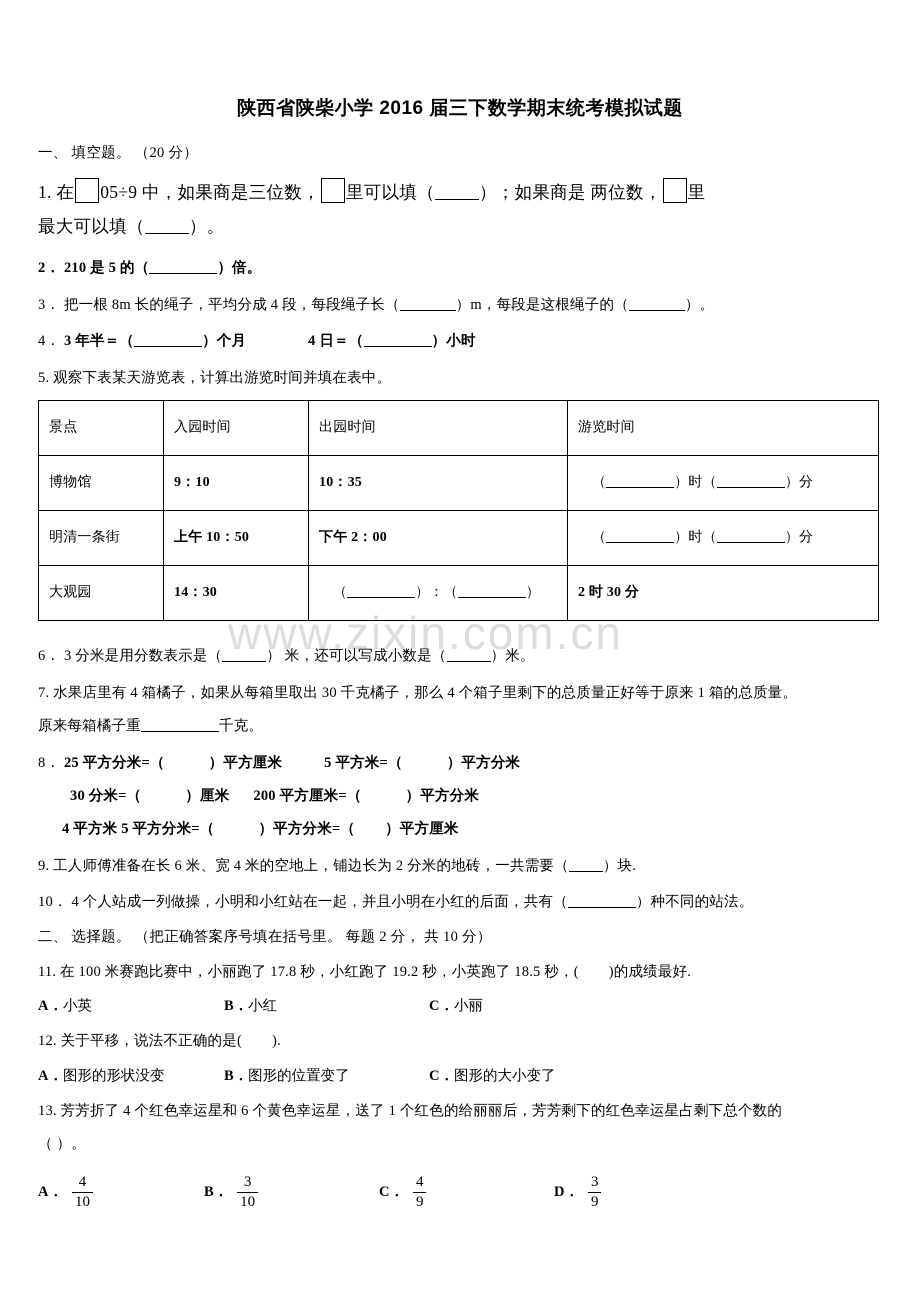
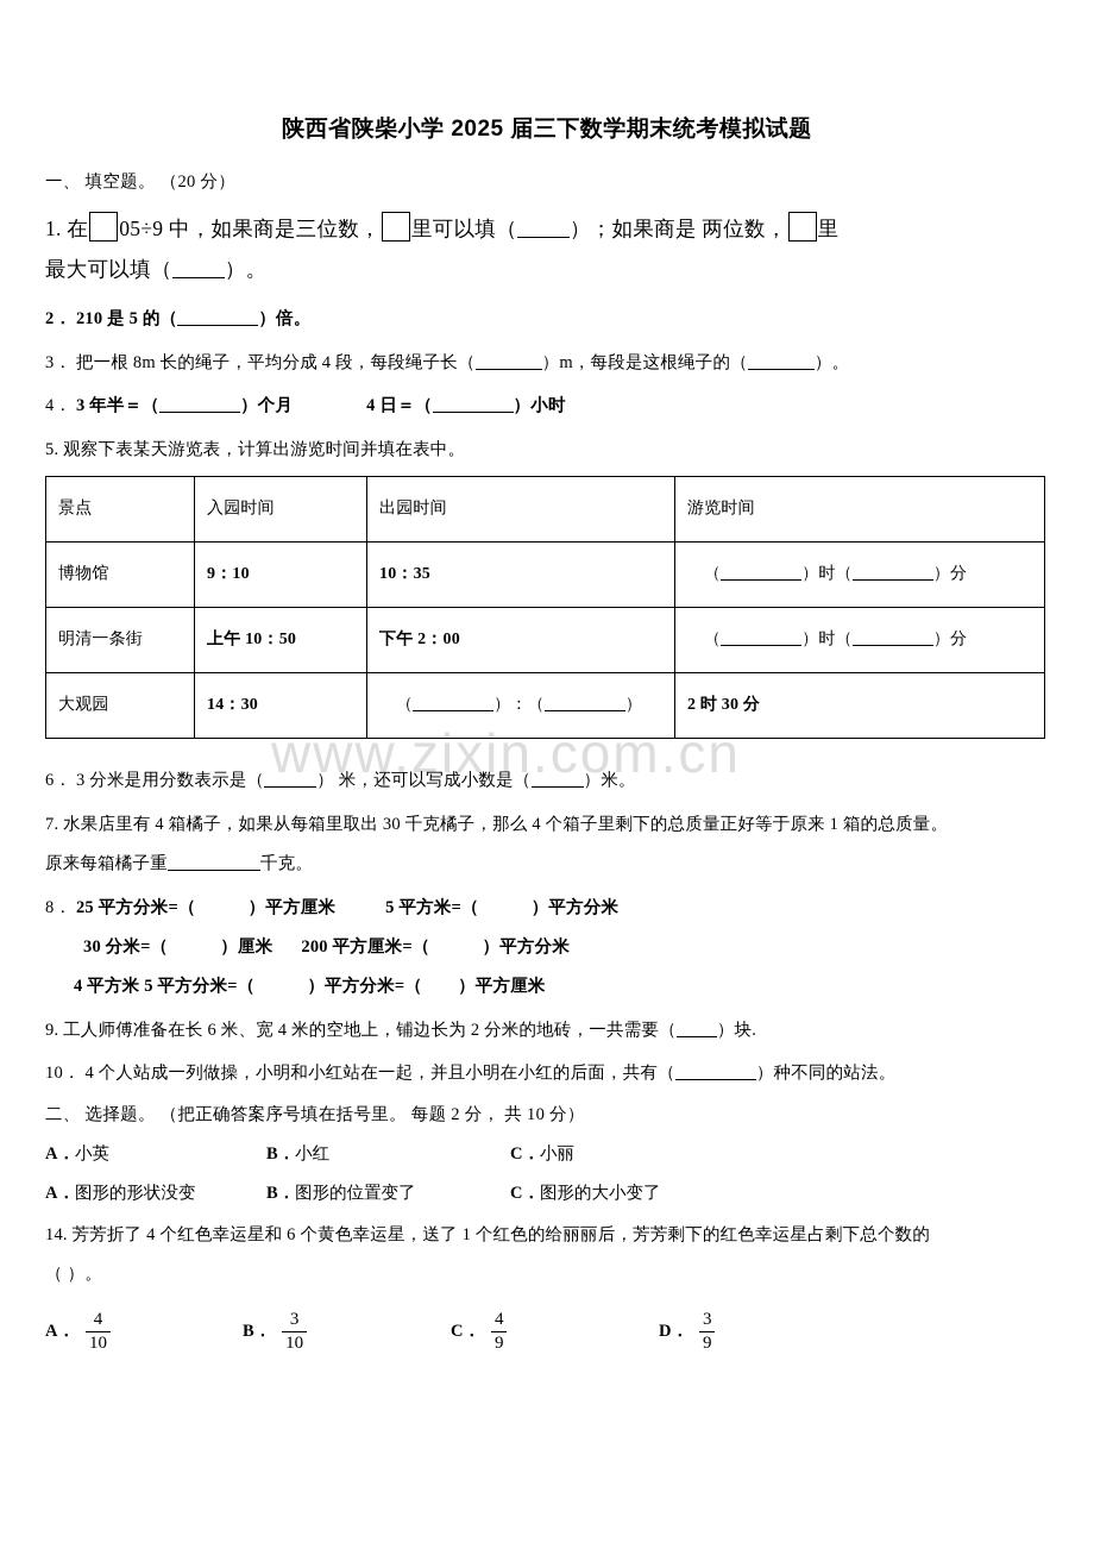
  www.zixin.com.cn
- 陕西省陕柴小学 2016 届三下数学期末统考模拟试题
+ 陕西省陕柴小学 2025 届三下数学期末统考模拟试题
  一、 填空题。 （20 分）
  1. 在 05÷9 中，如果商是三位数， 里可以填（ ）；如果商是 两位数， 里
  最大可以填（ ）。
  2． 210 是 5 的（ ）倍。
  3． 把一根 8m 长的绳子，平均分成 4 段，每段绳子长（ ）m，每段是这根绳子的（ ）。
  4． 3 年半＝（ ）个月 4 日＝（ ）小时
  5. 观察下表某天游览表，计算出游览时间并填在表中。
  景点	入园时间	出园时间	游览时间
  博物馆	9：10	10：35	（ ）时（ ）分
  明清一条街	上午 10：50	下午 2：00	（ ）时（ ）分
  大观园	14：30	（ ）：（ ）	2 时 30 分
  6． 3 分米是用分数表示是（ ） 米，还可以写成小数是（ ）米。
  7. 水果店里有 4 箱橘子，如果从每箱里取出 30 千克橘子，那么 4 个箱子里剩下的总质量正好等于原来 1 箱的总质量。
  原来每箱橘子重 千克。
  8． 25 平方分米=（ ）平方厘米 5 平方米=（ ）平方分米
  30 分米=（ ）厘米 200 平方厘米=（ ）平方分米
  4 平方米 5 平方分米=（ ）平方分米=（ ）平方厘米
  9. 工人师傅准备在长 6 米、宽 4 米的空地上，铺边长为 2 分米的地砖，一共需要（ ）块.
  10． 4 个人站成一列做操，小明和小红站在一起，并且小明在小红的后面，共有（ ）种不同的站法。
  二、 选择题。 （把正确答案序号填在括号里。 每题 2 分， 共 10 分）
- 11. 在 100 米赛跑比赛中，小丽跑了 17.8 秒，小红跑了 19.2 秒，小英跑了 18.5 秒，( )的成绩最好.
  A．小英
  B．小红
  C．小丽
- 12. 关于平移，说法不正确的是( ).
  A．图形的形状没变
  B．图形的位置变了
  C．图形的大小变了
- 13. 芳芳折了 4 个红色幸运星和 6 个黄色幸运星，送了 1 个红色的给丽丽后，芳芳剩下的红色幸运星占剩下总个数的
+ 14. 芳芳折了 4 个红色幸运星和 6 个黄色幸运星，送了 1 个红色的给丽丽后，芳芳剩下的红色幸运星占剩下总个数的
  （ ）。
  A．
  4
  10
  B．
  3
  10
  C．
  4
  9
  D．
  3
  9
